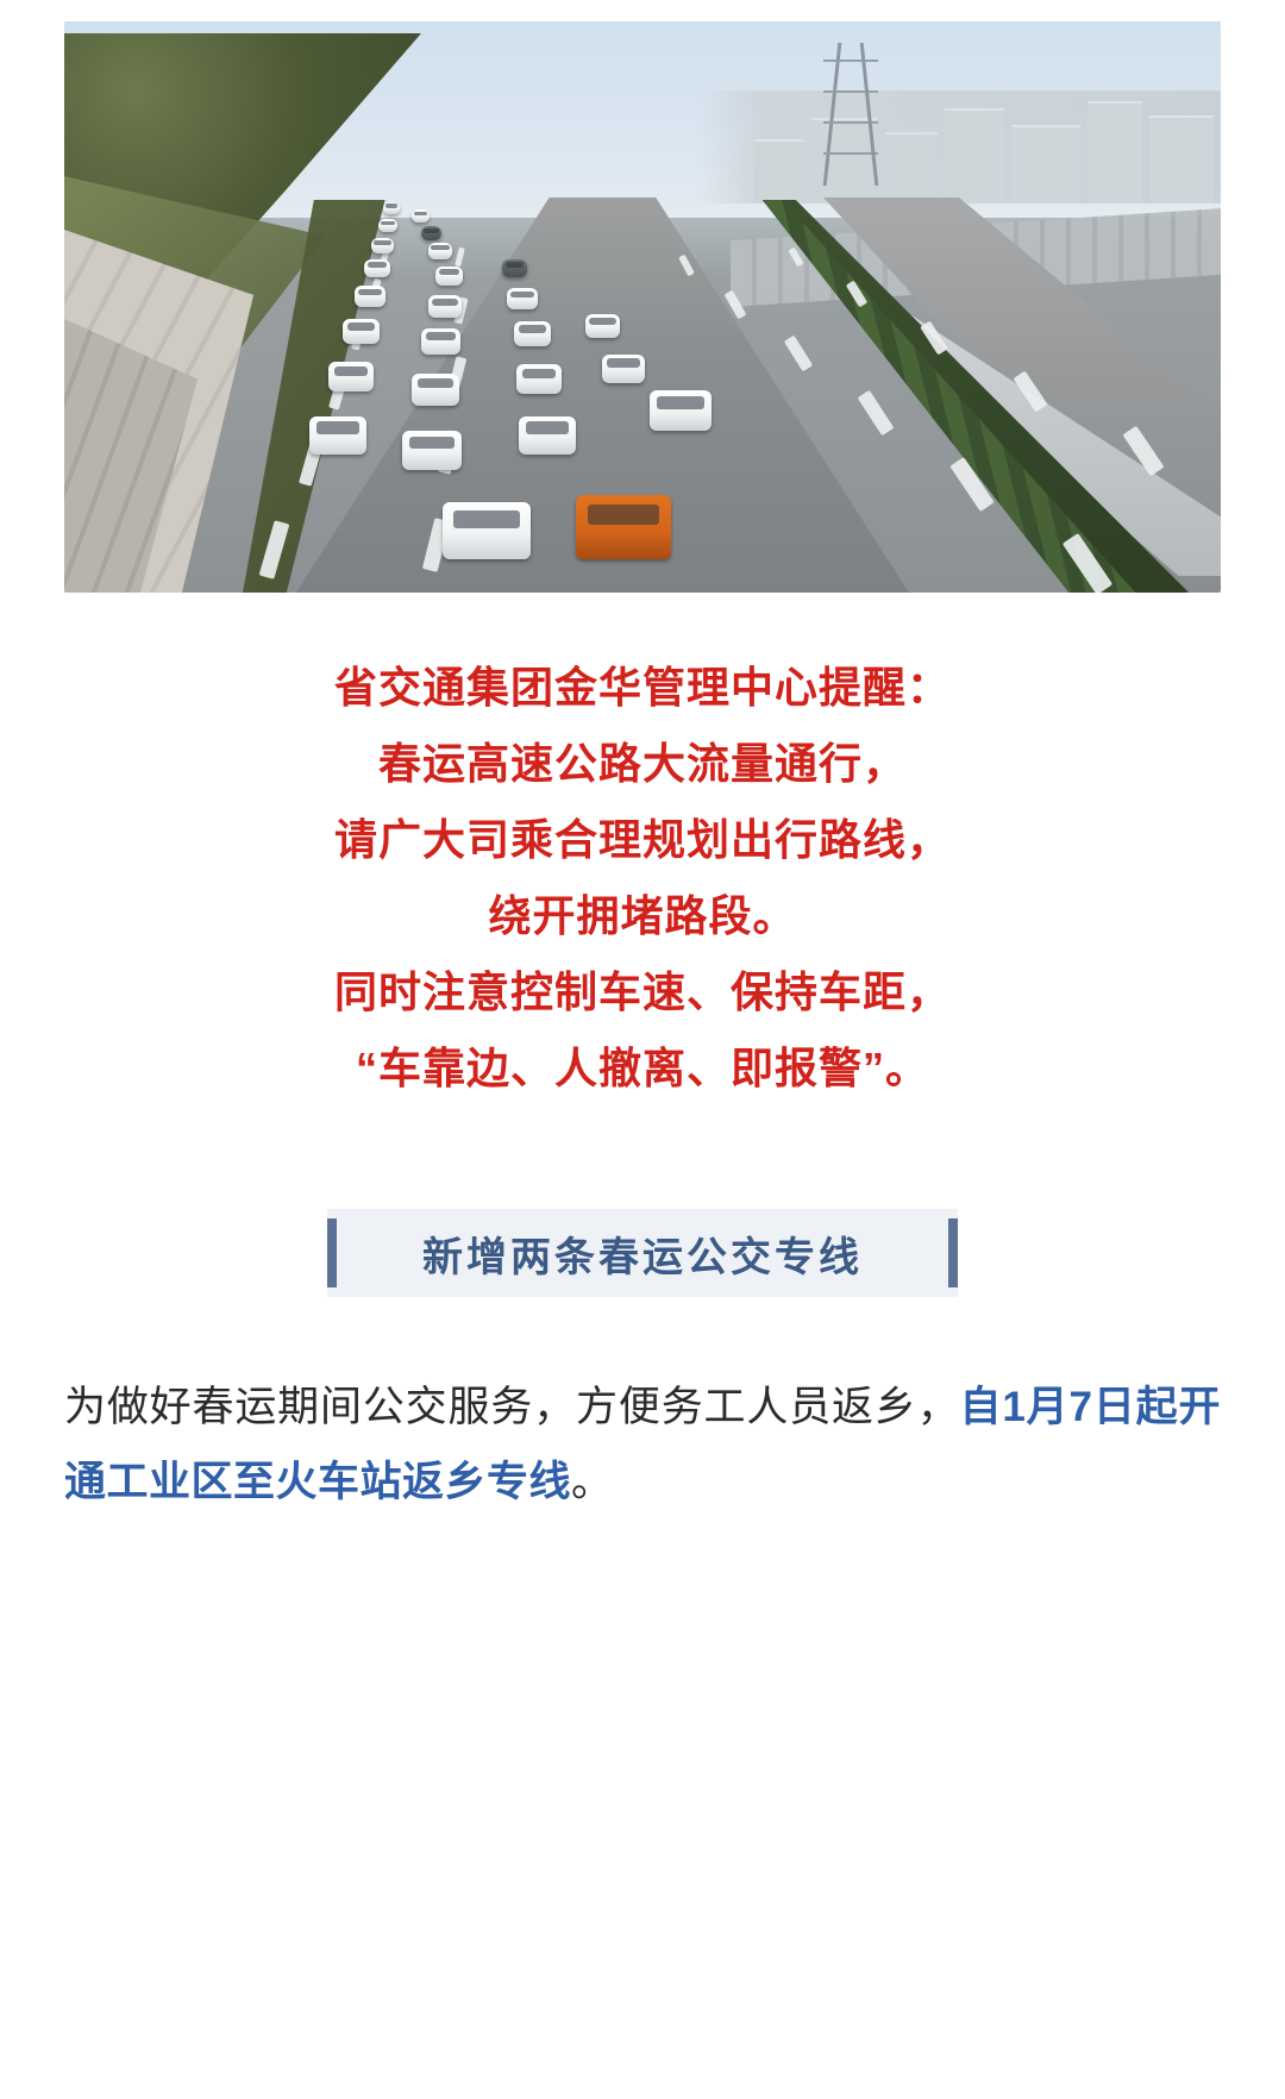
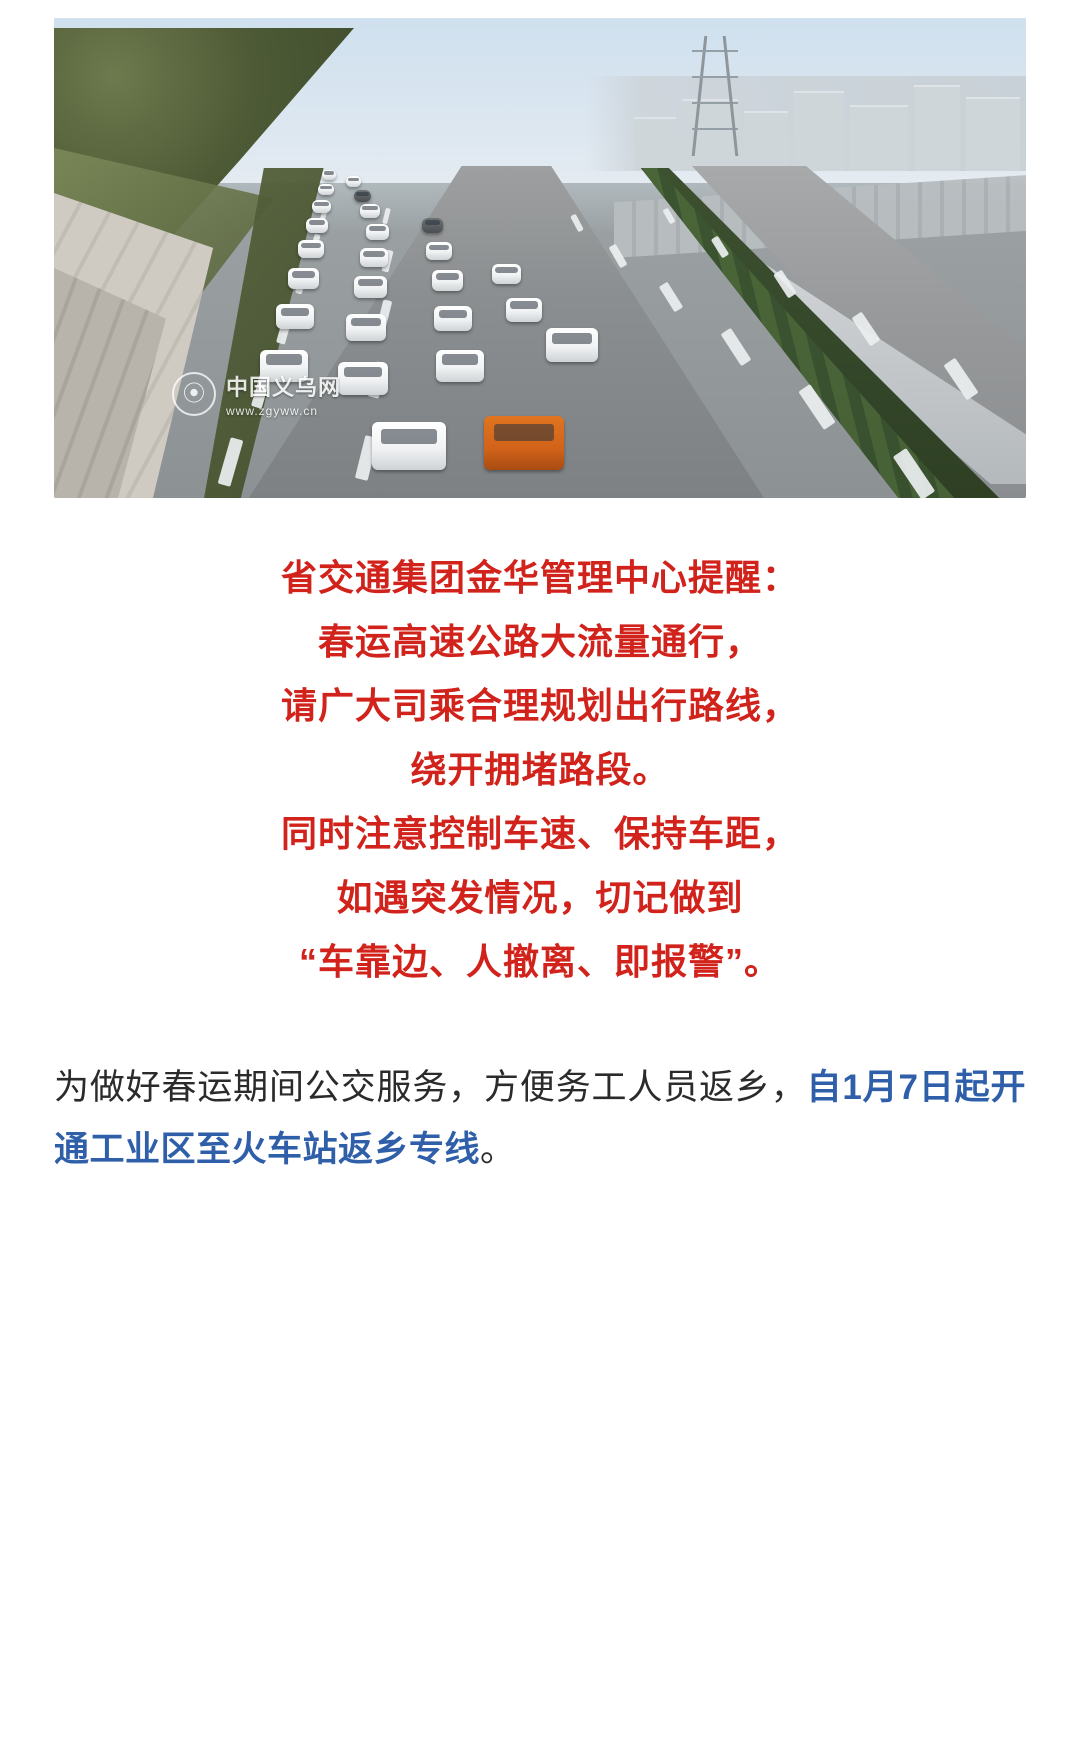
+ ⦿
+ 中国义乌网
+ www.zgyww.cn
  省交通集团金华管理中心提醒：
  春运高速公路大流量通行，
  请广大司乘合理规划出行路线，
  绕开拥堵路段。
  同时注意控制车速、保持车距，
+ 如遇突发情况，切记做到
  “车靠边、人撤离、即报警”。
- 新增两条春运公交专线
  为做好春运期间公交服务，方便务工人员返乡，自1月7日起开通工业区至火车站返乡专线。
